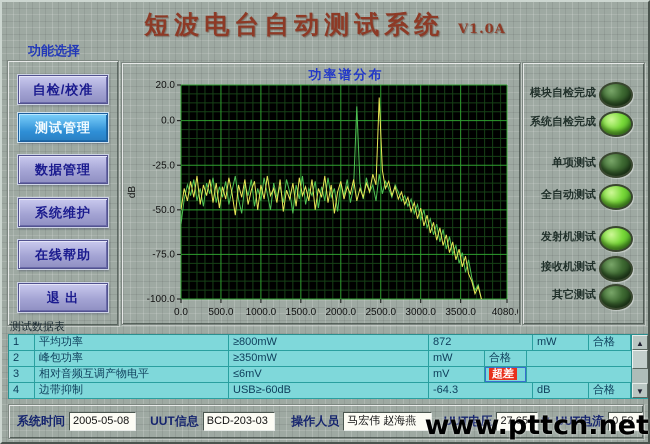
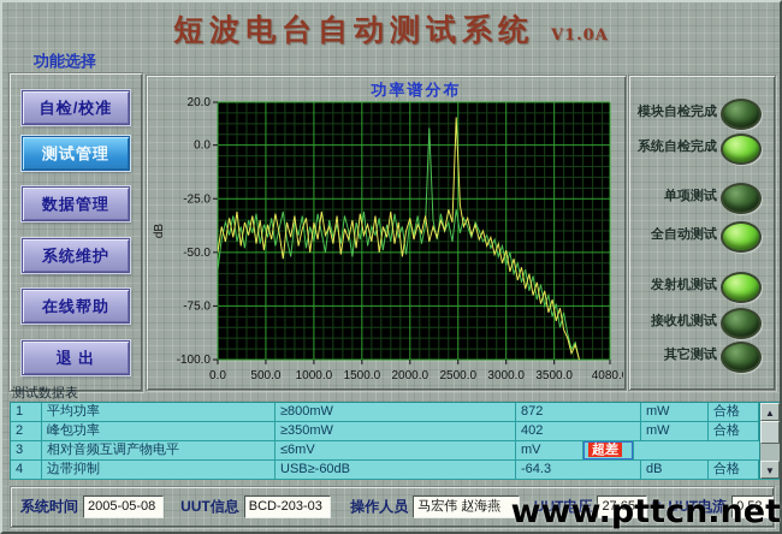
  短波电台自动测试系统 V1.0A
  功能选择
  自检/校准
  测试管理
  数据管理
  系统维护
  在线帮助
  退 出
  功率谱分布
  0.0
  500.0
  1000.0
  1500.0
  2000.0
  2500.0
  3000.0
  3500.0
  4080.
  20.0
  0.0
  -25.0
  -50.0
  -75.0
  -100.0
  模块自检完成
  系统自检完成
  单项测试
  全自动测试
  发射机测试
  接收机测试
  其它测试
  测试数据表
  1
  平均功率
  ≥800mW
  872
  mW
  合格
  2
  峰包功率
  ≥350mW
+ 402
  mW
  合格
  3
  相对音频互调产物电平
  ≤6mV
  mV
  超差
  4
  边带抑制
  USB≥-60dB
  -64.3
  dB
  合格
  ▲
  ▼
  系统时间
  2005-05-08
  UUT信息
  BCD-203-03
  操作人员
  马宏伟 赵海燕
  UUT电压
  27.65
  V
  UUT电流
  0.52
  www.pttcn.net
